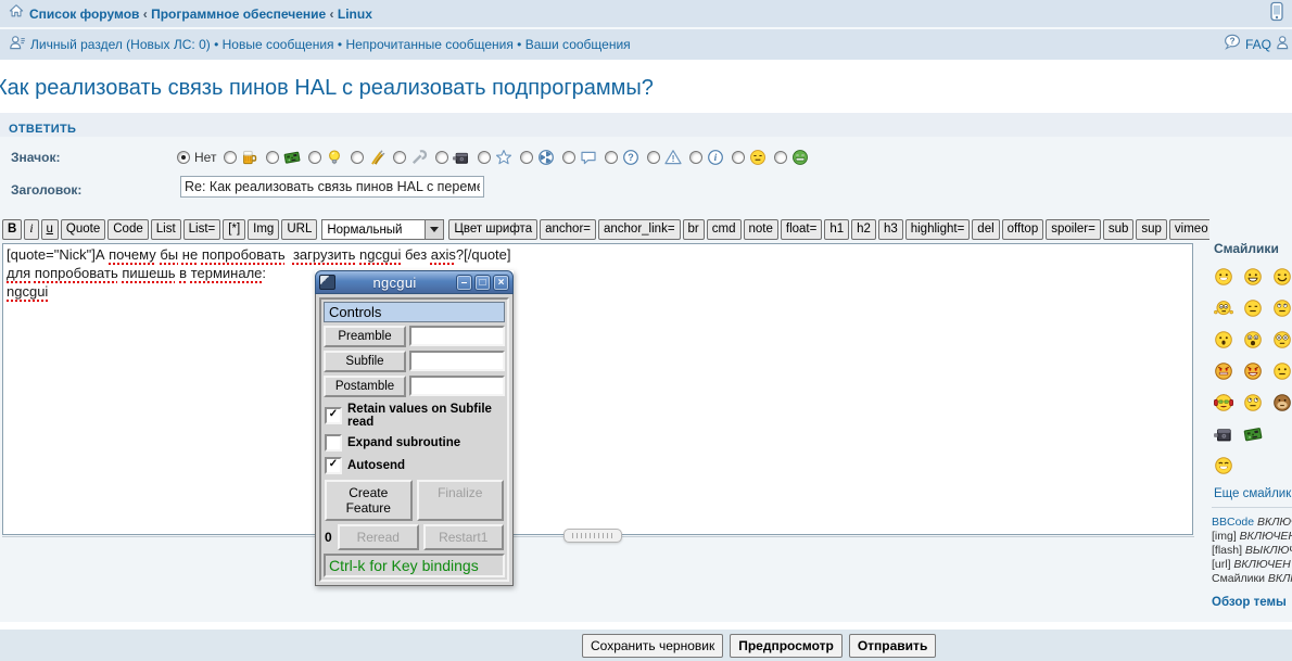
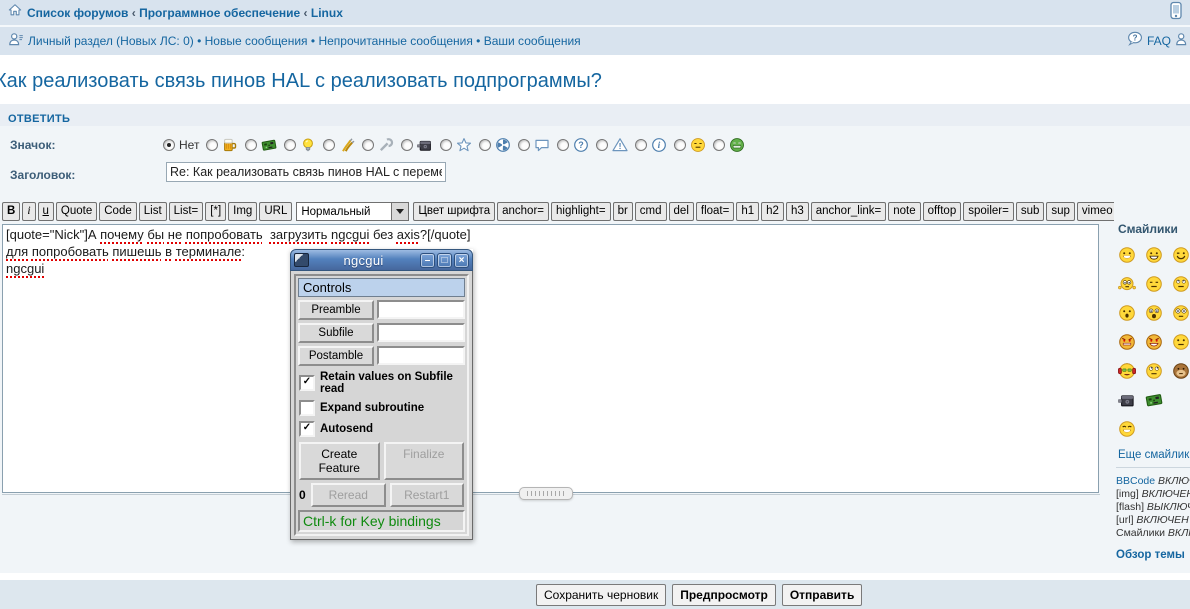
  Список форумов ‹ Программное обеспечение ‹ Linux
  Личный раздел (Новых ЛС: 0) • Новые сообщения • Непрочитанные сообщения • Ваши сообщения
  ?
  FAQ
  Как реализовать связь пинов HAL с реализовать подпрограммы?
  ОТВЕТИТЬ
  Значок:
  Нет
  ?
  !
  i
  Заголовок:
  Re: Как реализовать связь пинов HAL с перем
  B
  i
  u
  Quote
  Code
  List
  List=
  [*]
  Img
  URL
  Нормальный
  Цвет шрифта
  anchor=
- anchor_link=
+ highlight=
  br
  cmd
- note
+ del
  float=
  h1
  h2
  h3
- highlight=
+ anchor_link=
- del
+ note
  offtop
  spoiler=
  sub
  sup
  vimeo
  [quote="Nick"]А почему бы не попробовать загрузить ngcgui без axis?[/quote]
  для попробовать пишешь в терминале:
  ngcgui
  ngcgui
  –
  □
  ×
  Controls
  Preamble
  Subfile
  Postamble
  ✓
  Retain values on Subfile read
  Expand subroutine
  ✓
  Autosend
  Create Feature
  Finalize
  0
  Reread
  Restart1
  Ctrl-k for Key bindings
  Смайлики
  Еще смайлик
  BBCode ВКЛЮ
  [img] ВКЛЮЧЕ
  [flash] ВЫКЛЮ
  [url] ВКЛЮЧЕН
  Обзор темы
  Сохранить черновик
  Предпросмотр
  Отправить
